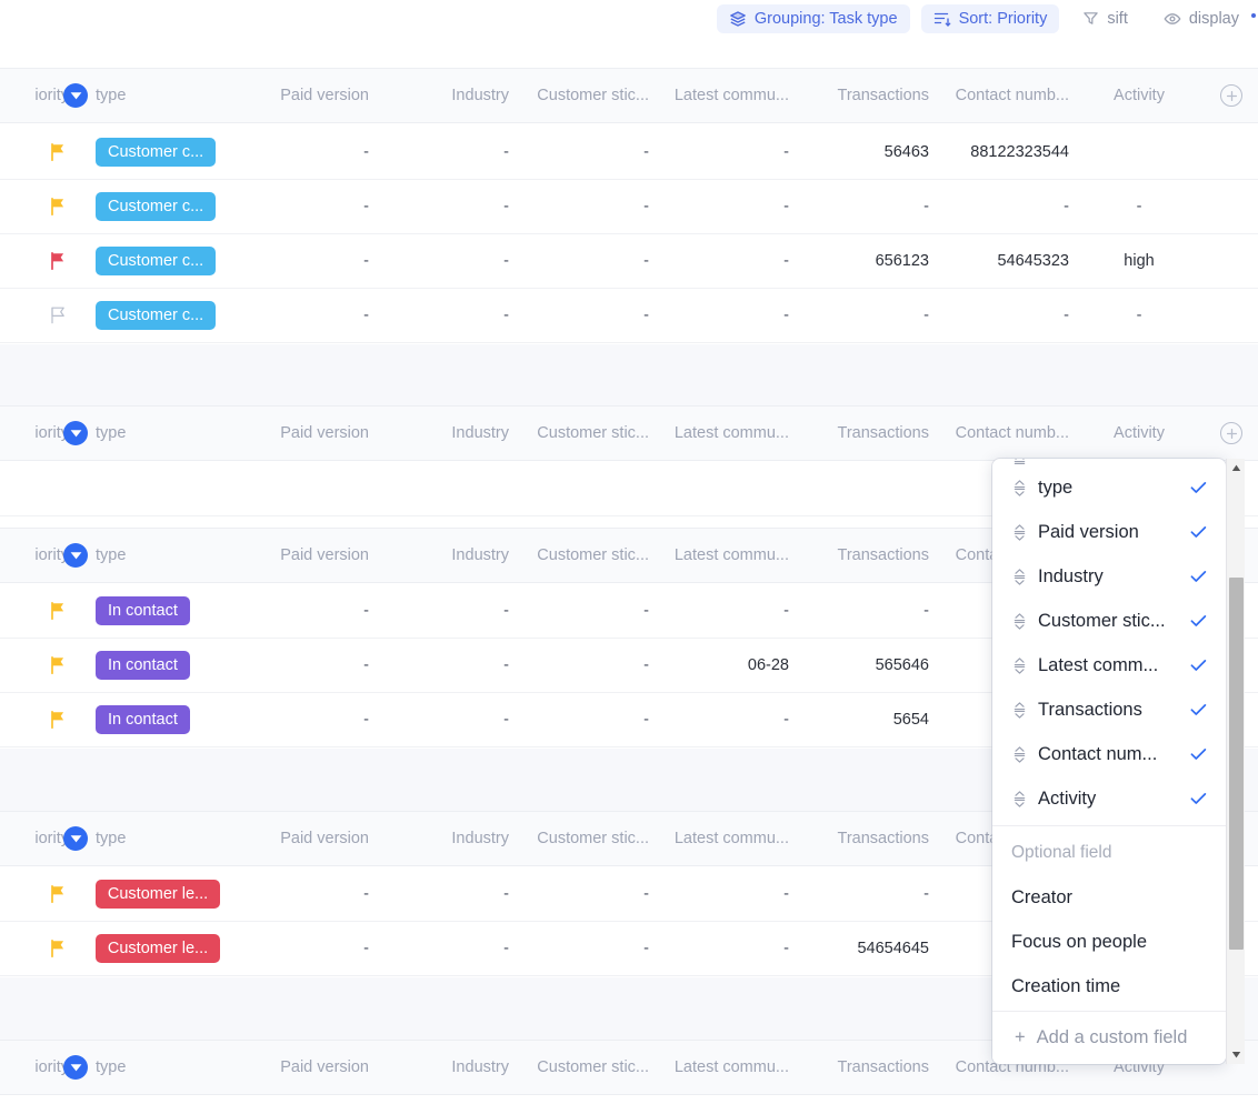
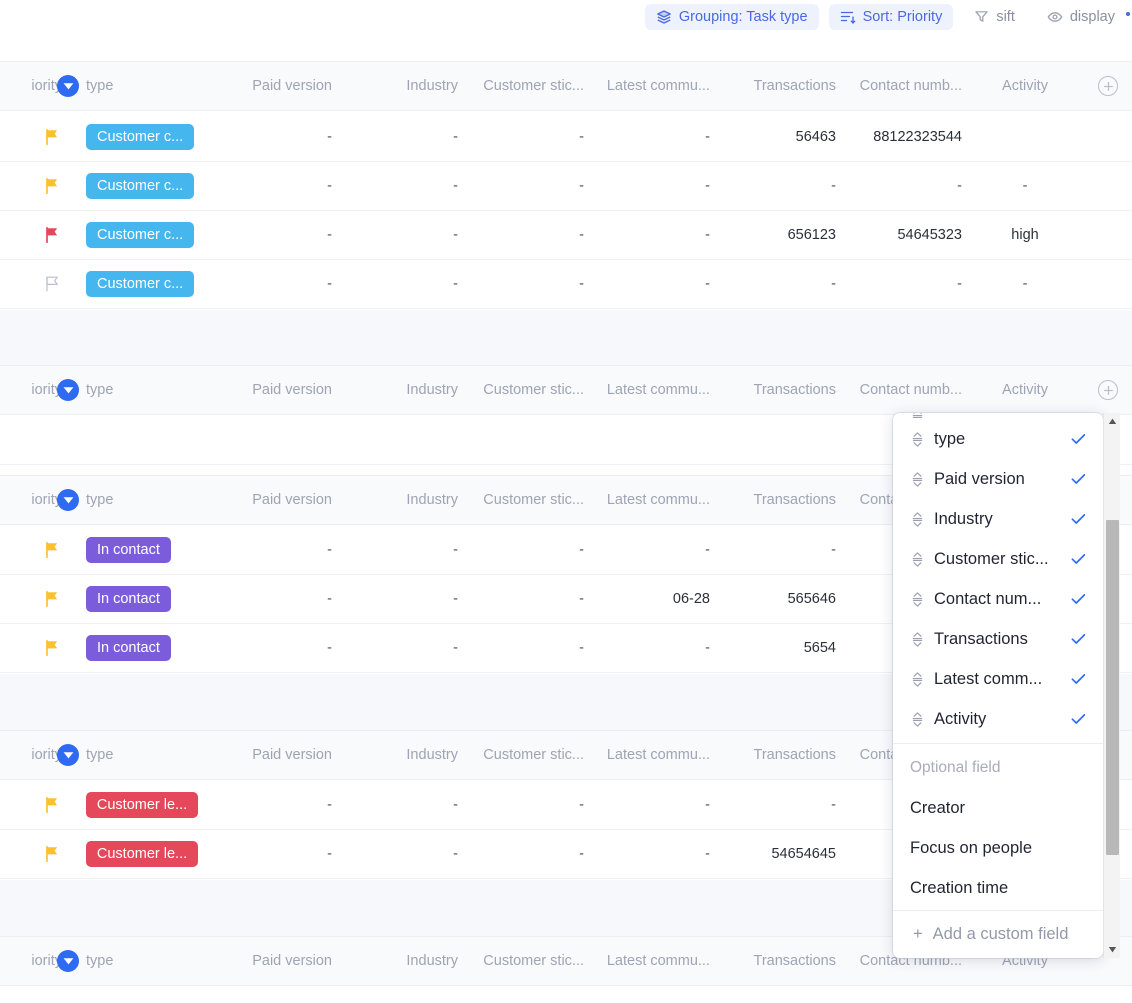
  Grouping: Task type
  Sort: Priority
  sift
  display
  iorit
  type
  Paid version
  Industry
  Customer stic...
  Latest commu...
  Transactions
  Contact numb...
  Activity
  Customer c...
  -
  -
  -
  -
  56463
  88122323544
  Customer c...
  -
  -
  -
  -
  -
  -
  -
  Customer c...
  -
  -
  -
  -
  656123
  54645323
  high
  Customer c...
  -
  -
  -
  -
  -
  -
  -
  iorit
  type
  Paid version
  Industry
  Customer stic...
  Latest commu...
  Transactions
  Contact numb...
  Activity
  iorit
  type
  Paid version
  Industry
  Customer stic...
  Latest commu...
  Transactions
  In contact
  -
  -
  -
  -
  -
  In contact
  -
  -
  -
  06-28
  565646
  In contact
  -
  -
  -
  -
  5654
  iorit
  type
  Paid version
  Industry
  Customer stic...
  Latest commu...
  Transactions
  Customer le...
  -
  -
  -
  -
  -
  Customer le...
  -
  -
  -
  -
  54654645
  iorit
  type
  Paid version
  Industry
  Customer stic...
  Latest commu...
  Transactions
  Contact numb...
  Activity
  type
  Paid version
  Industry
  Customer stic...
- Latest comm...
+ Contact num...
  Transactions
- Contact num...
+ Latest comm...
  Activity
  Optional field
  Creator
  Focus on people
  Creation time
  +
  Add a custom field
